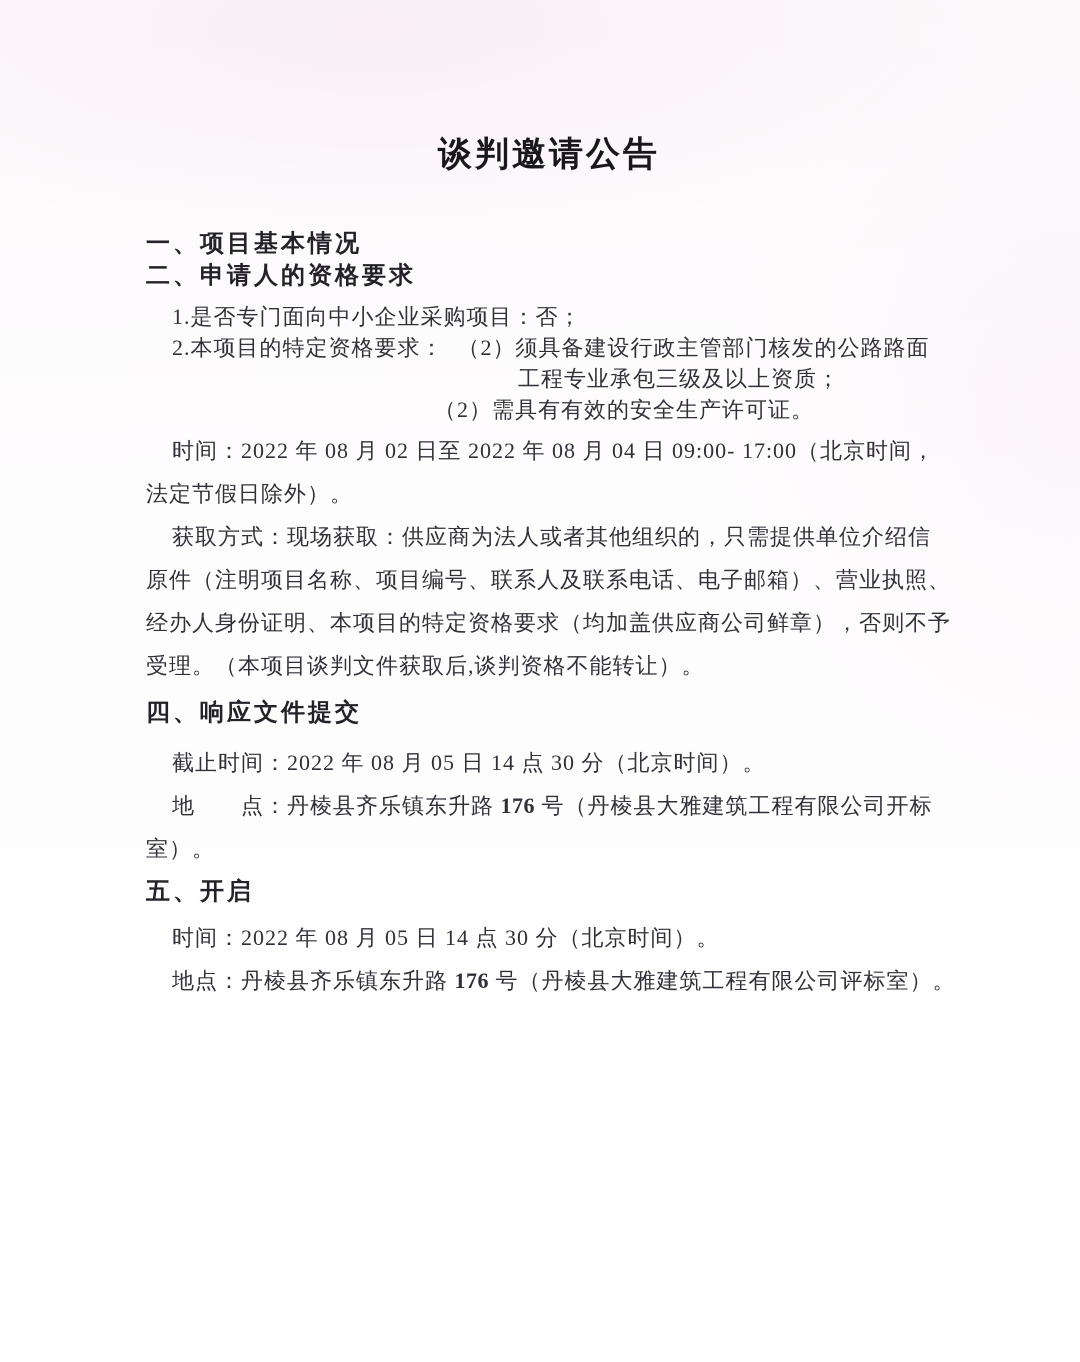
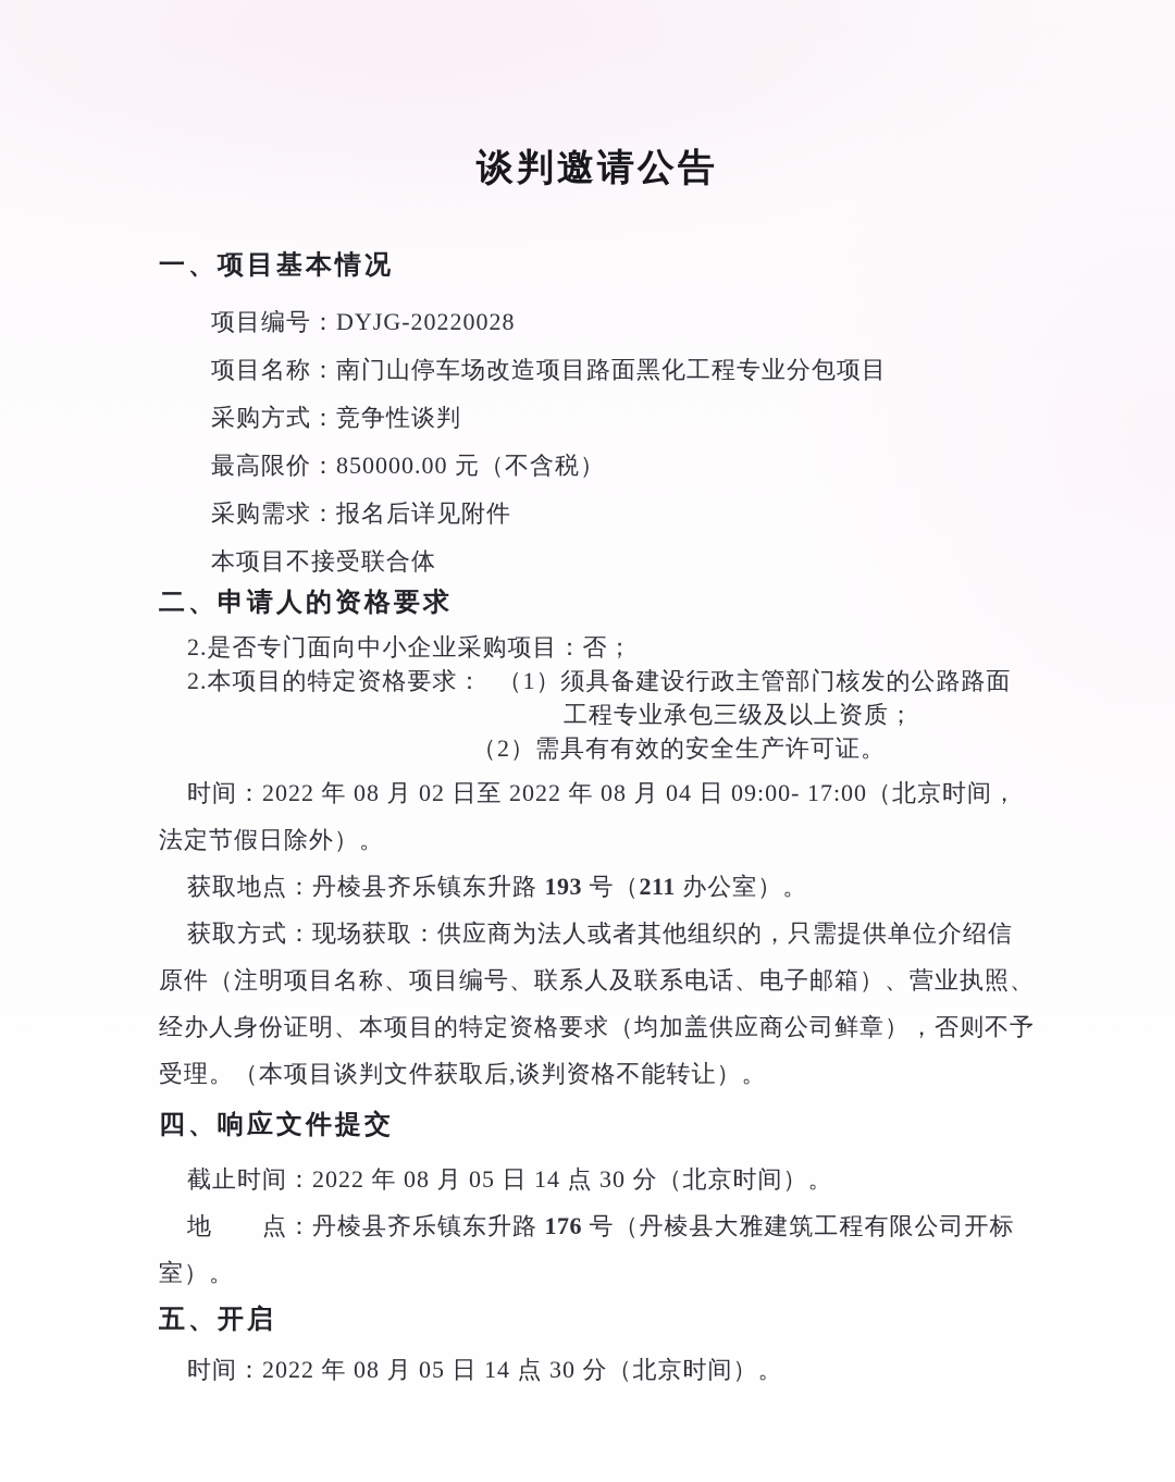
  谈判邀请公告
  一、项目基本情况
+ 项目编号：DYJG-20220028
+ 项目名称：南门山停车场改造项目路面黑化工程专业分包项目
+ 采购方式：竞争性谈判
+ 最高限价：850000.00 元（不含税）
+ 采购需求：报名后详见附件
+ 本项目不接受联合体
  二、申请人的资格要求
- 1.是否专门面向中小企业采购项目：否；
+ 2.是否专门面向中小企业采购项目：否；
- 2.本项目的特定资格要求： （2）须具备建设行政主管部门核发的公路路面
+ 2.本项目的特定资格要求： （1）须具备建设行政主管部门核发的公路路面
  工程专业承包三级及以上资质；
  （2）需具有有效的安全生产许可证。
  时间：2022 年 08 月 02 日至 2022 年 08 月 04 日 09:00- 17:00（北京时间，
  法定节假日除外）。
+ 获取地点：丹棱县齐乐镇东升路 193 号（211 办公室）。
  获取方式：现场获取：供应商为法人或者其他组织的，只需提供单位介绍信
  原件（注明项目名称、项目编号、联系人及联系电话、电子邮箱）、营业执照、
  经办人身份证明、本项目的特定资格要求（均加盖供应商公司鲜章），否则不予
  受理。（本项目谈判文件获取后,谈判资格不能转让）。
  四、响应文件提交
  截止时间：2022 年 08 月 05 日 14 点 30 分（北京时间）。
  地 点：丹棱县齐乐镇东升路 176 号（丹棱县大雅建筑工程有限公司开标
  室）。
  五、开启
  时间：2022 年 08 月 05 日 14 点 30 分（北京时间）。
- 地点：丹棱县齐乐镇东升路 176 号（丹棱县大雅建筑工程有限公司评标室）。
